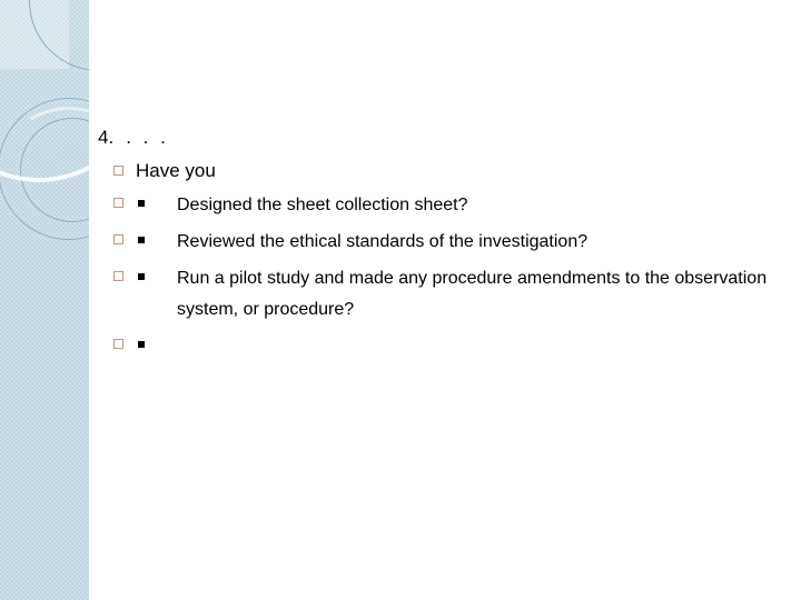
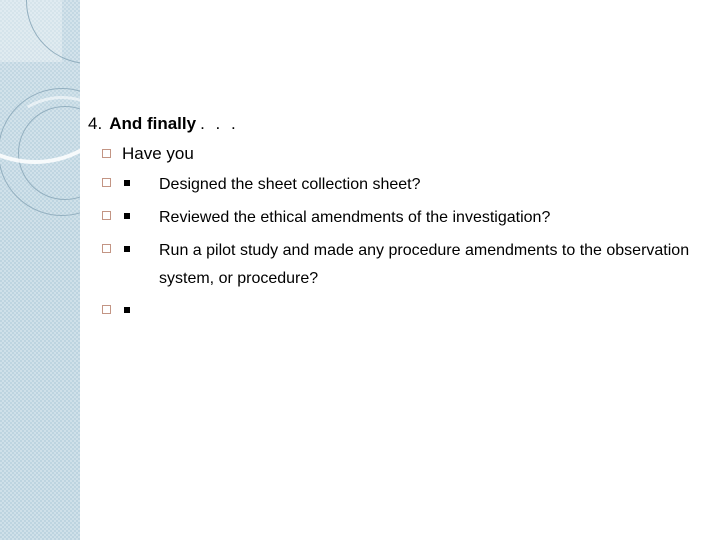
  4.
+ And finally
  . . .
  Have you
  Designed the sheet collection sheet?
- Reviewed the ethical standards of the investigation?
+ Reviewed the ethical amendments of the investigation?
  Run a pilot study and made any procedure amendments to the observation system, or procedure?
